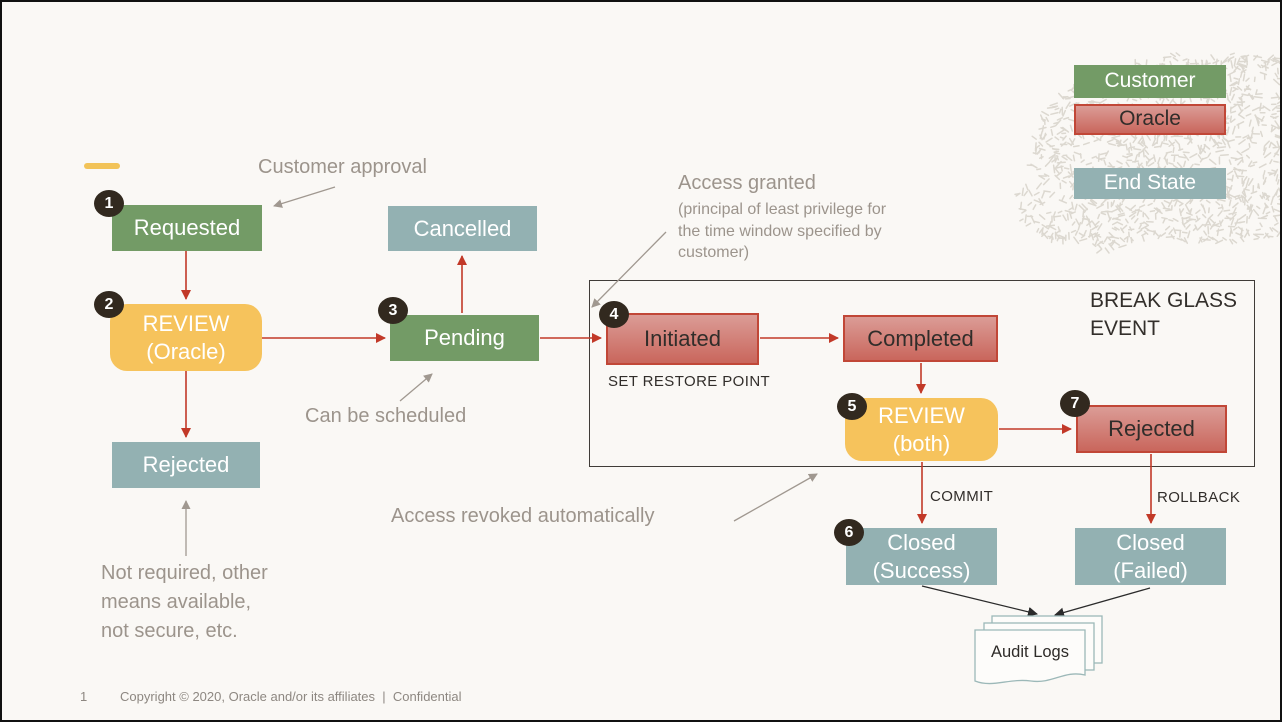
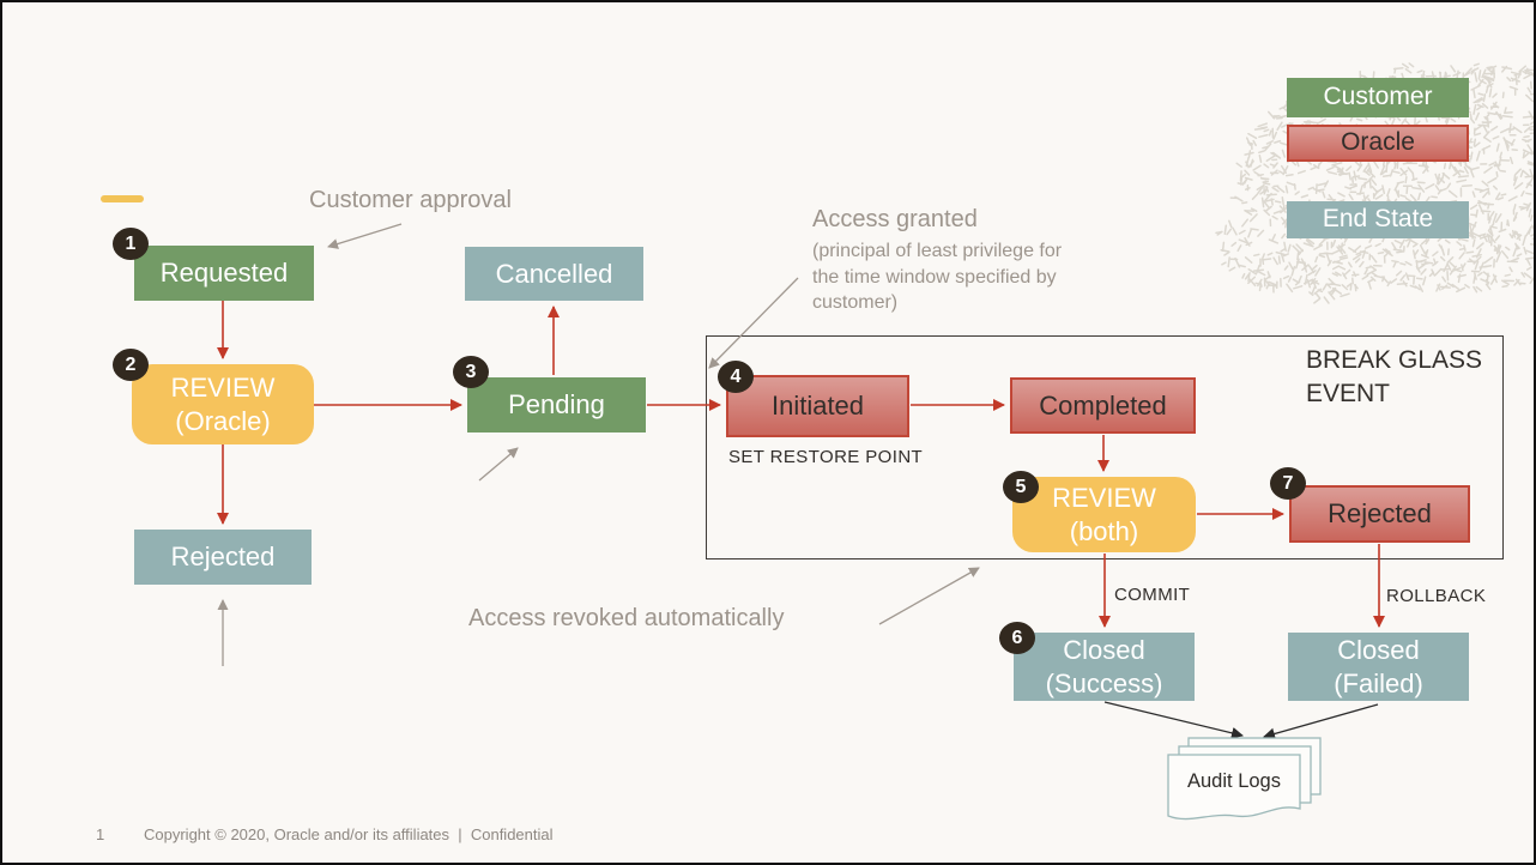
  BREAK GLASS
  EVENT
  Customer
  Oracle
  End State
  Requested
  REVIEW
  (Oracle)
  Cancelled
  Pending
  Rejected
  Initiated
  Completed
  REVIEW
  (both)
  Rejected
  Closed
  (Success)
  Closed
  (Failed)
  1
  2
  3
  4
  5
  6
  7
  Customer approval
  Access granted
  (principal of least privilege for
  the time window specified by
  customer)
- Can be scheduled
- Not required, other
- means available,
- not secure, etc.
  Access revoked automatically
  SET RESTORE POINT
  COMMIT
  ROLLBACK
  Audit Logs
  1
  Copyright © 2020, Oracle and/or its affiliates | Confidential
